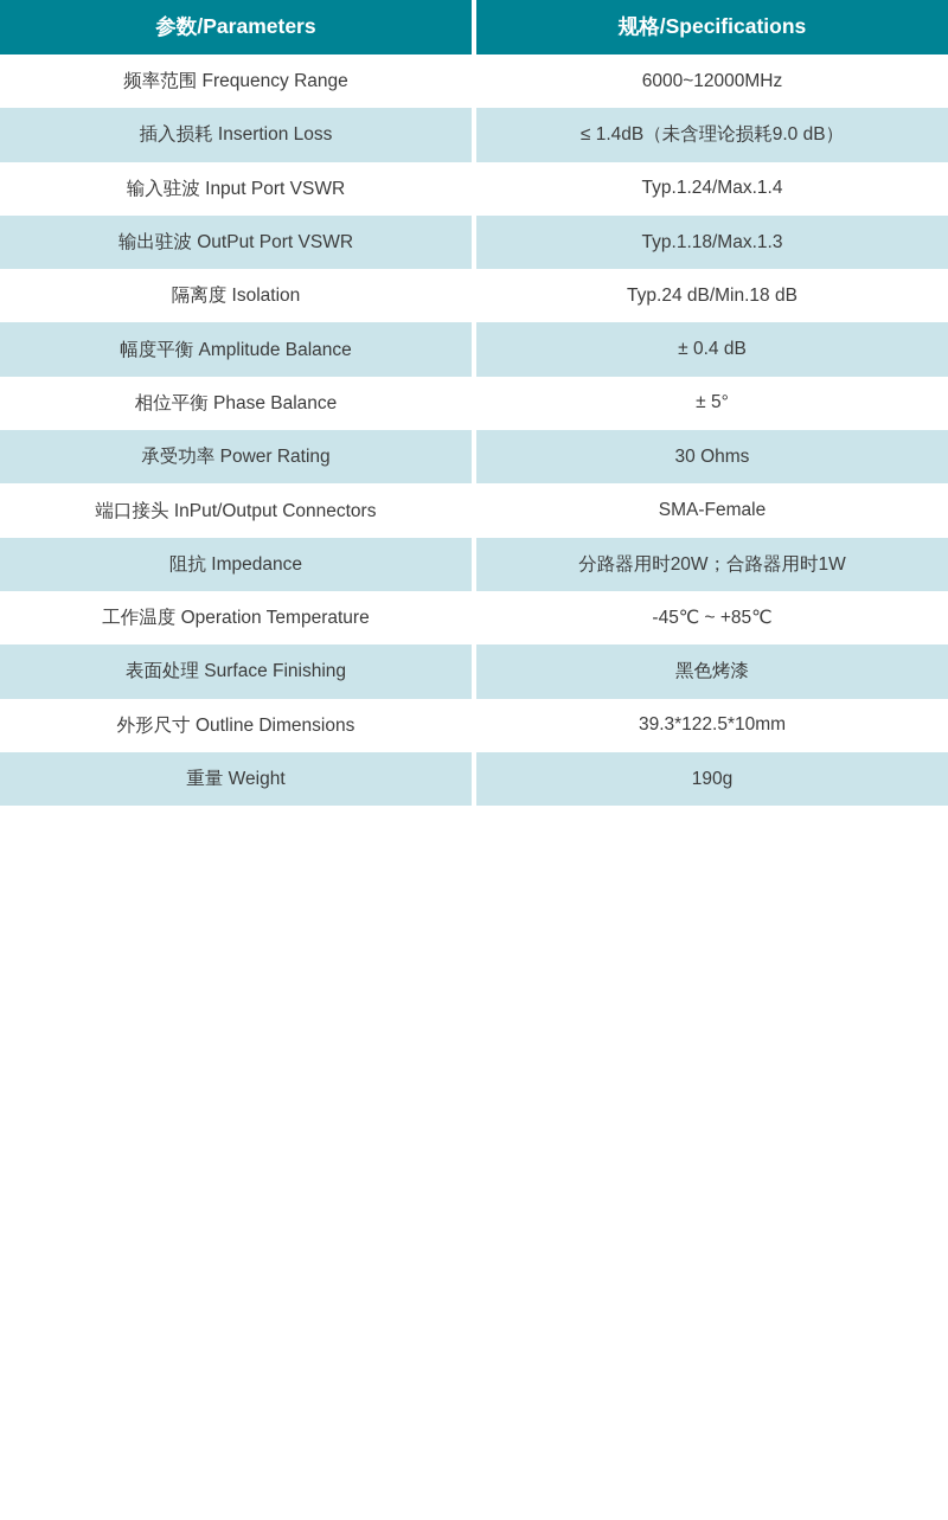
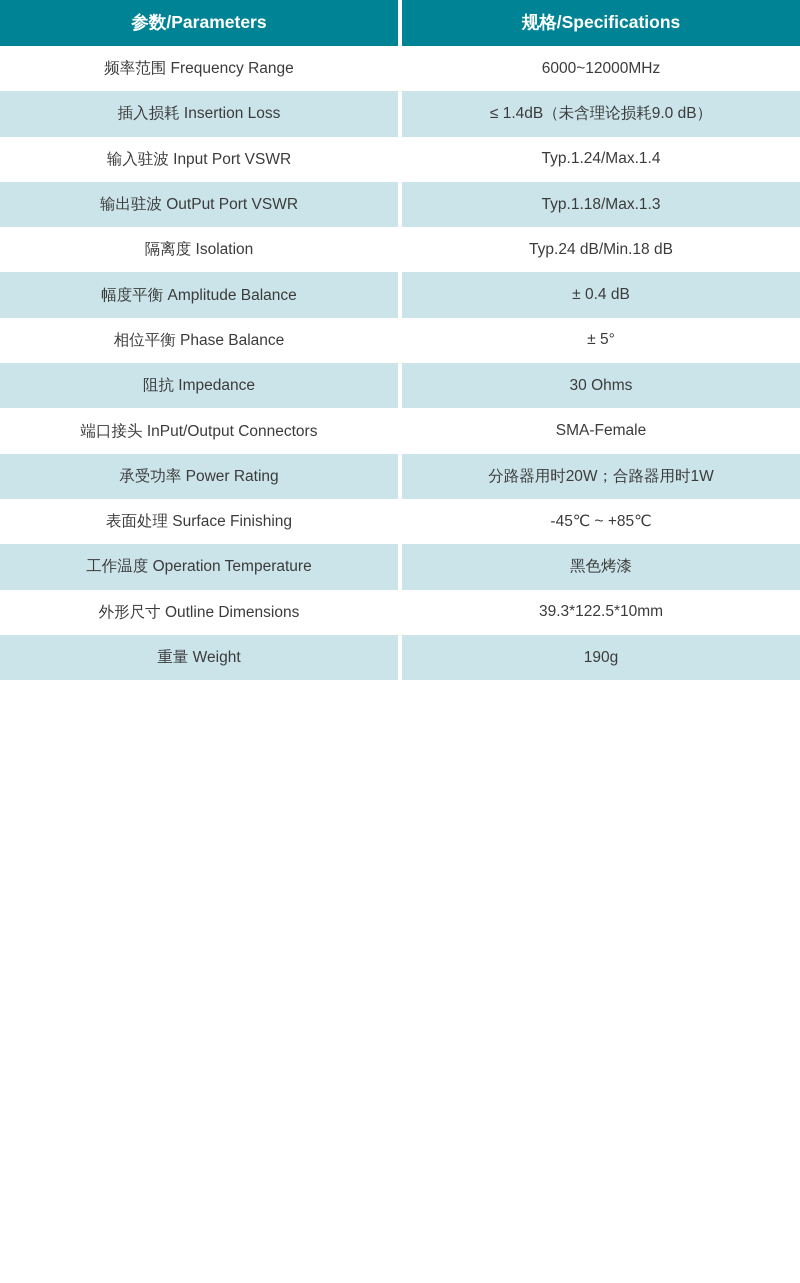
  参数/Parameters
  规格/Specifications
  频率范围 Frequency Range
  6000~12000MHz
  插入损耗 Insertion Loss
  ≤ 1.4dB（未含理论损耗9.0 dB）
  输入驻波 Input Port VSWR
  Typ.1.24/Max.1.4
  输出驻波 OutPut Port VSWR
  Typ.1.18/Max.1.3
  隔离度 Isolation
  Typ.24 dB/Min.18 dB
  幅度平衡 Amplitude Balance
  ± 0.4 dB
  相位平衡 Phase Balance
  ± 5°
- 承受功率 Power Rating
+ 阻抗 Impedance
  30 Ohms
  端口接头 InPut/Output Connectors
  SMA-Female
- 阻抗 Impedance
+ 承受功率 Power Rating
  分路器用时20W；合路器用时1W
- 工作温度 Operation Temperature
+ 表面处理 Surface Finishing
  -45℃ ~ +85℃
- 表面处理 Surface Finishing
+ 工作温度 Operation Temperature
  黑色烤漆
  外形尺寸 Outline Dimensions
  39.3*122.5*10mm
  重量 Weight
  190g
